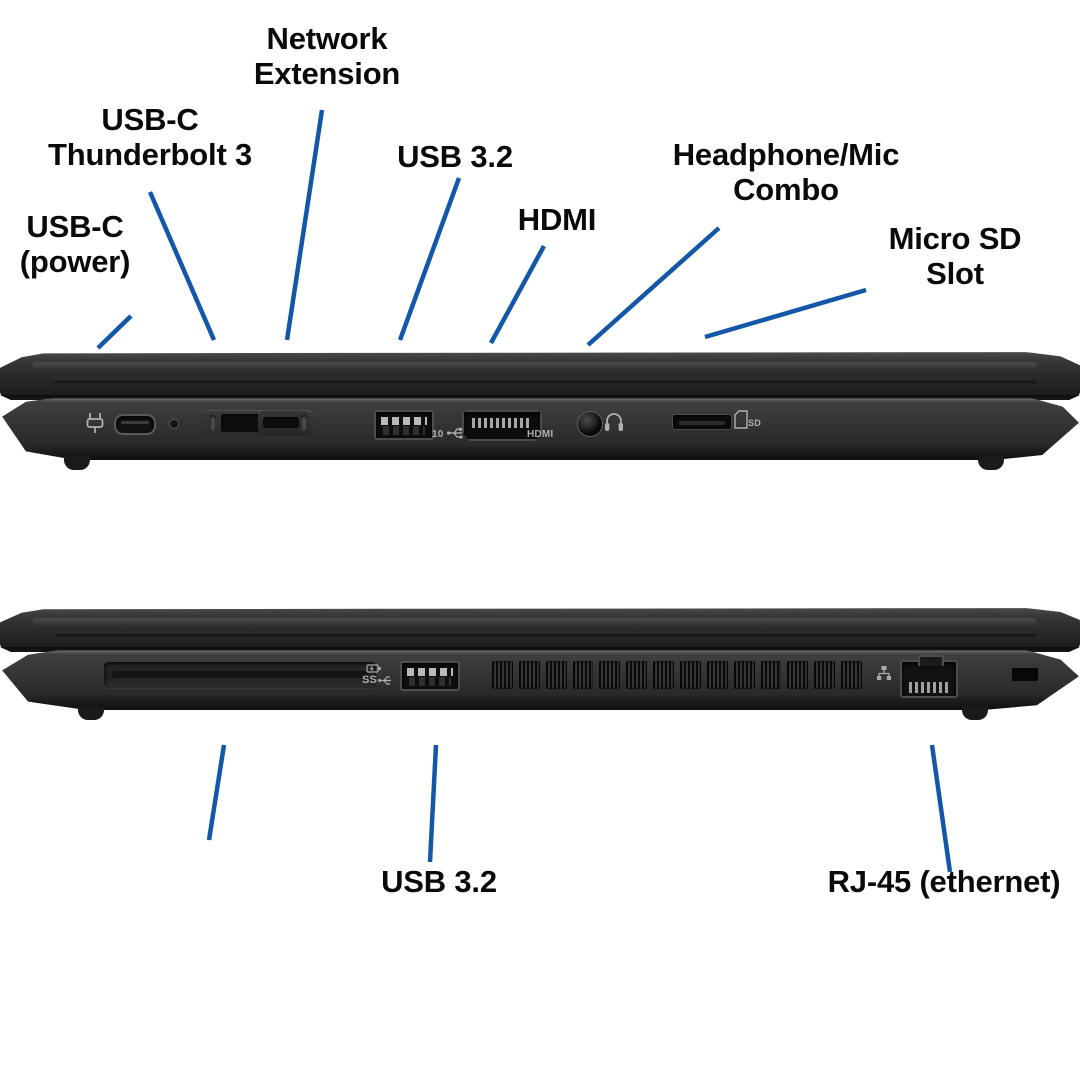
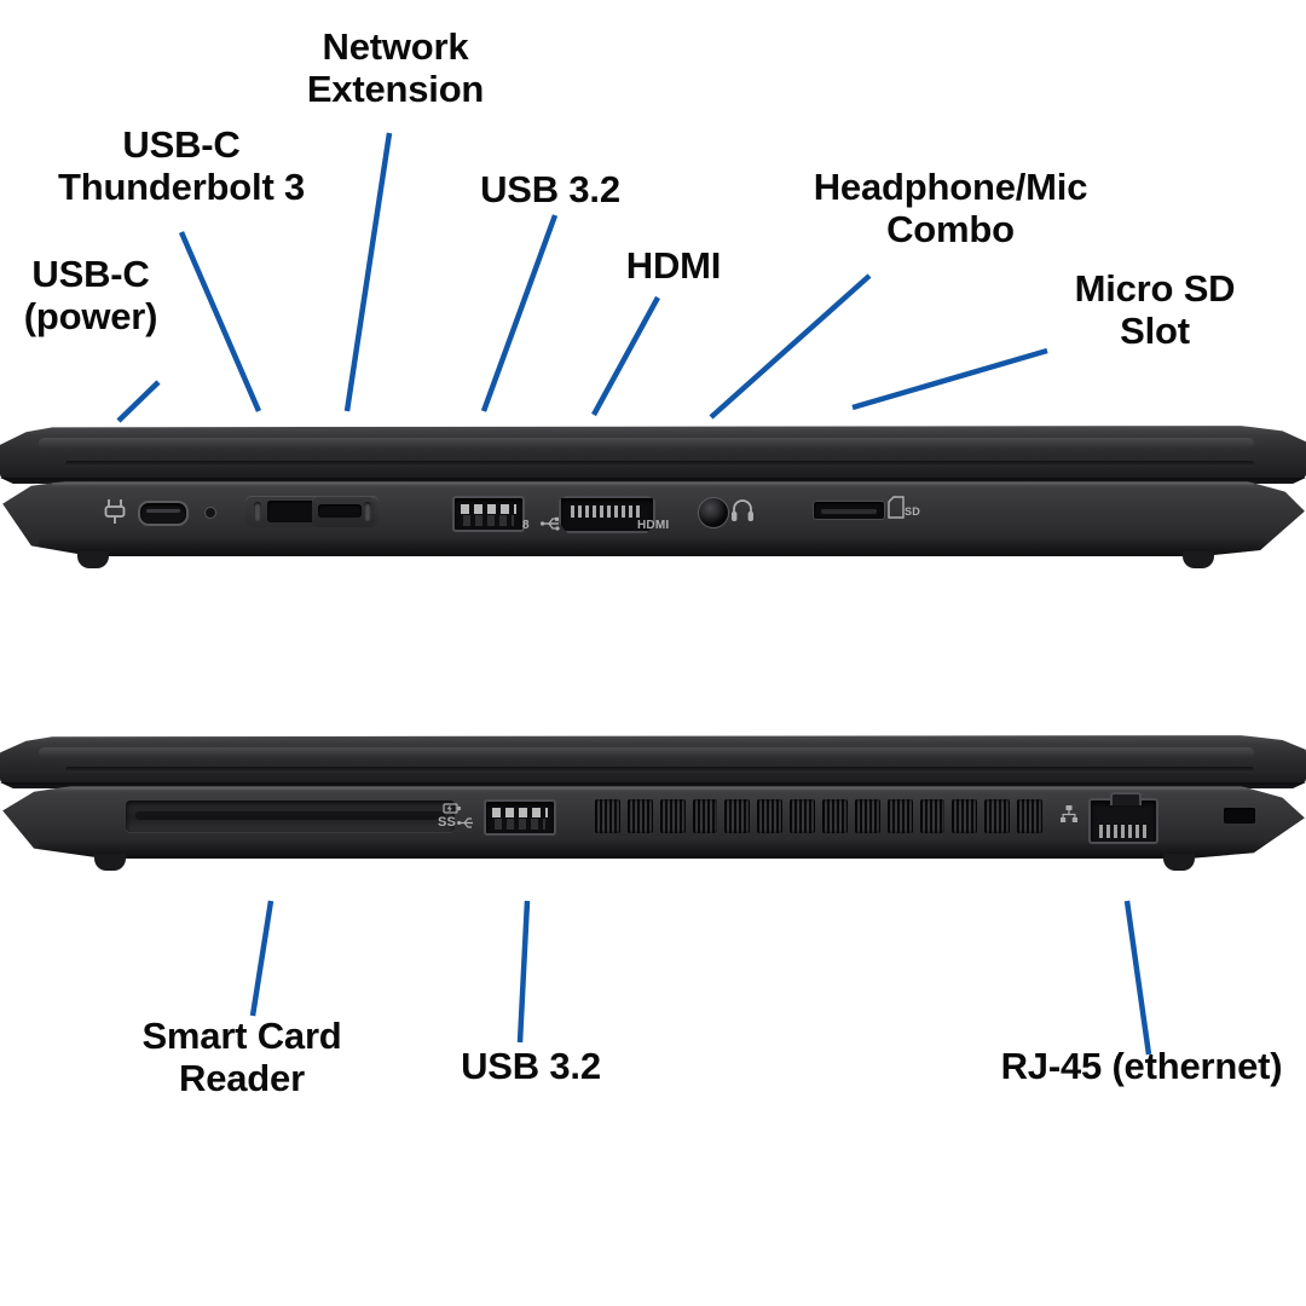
- 10
+ 8
  HDMI
  SD
  SS
  USB-C
  (power)
  USB-C
  Thunderbolt 3
  Network
  Extension
  USB 3.2
  HDMI
  Headphone/Mic
  Combo
  Micro SD
  Slot
+ Smart Card
+ Reader
  USB 3.2
  RJ-45 (ethernet)
